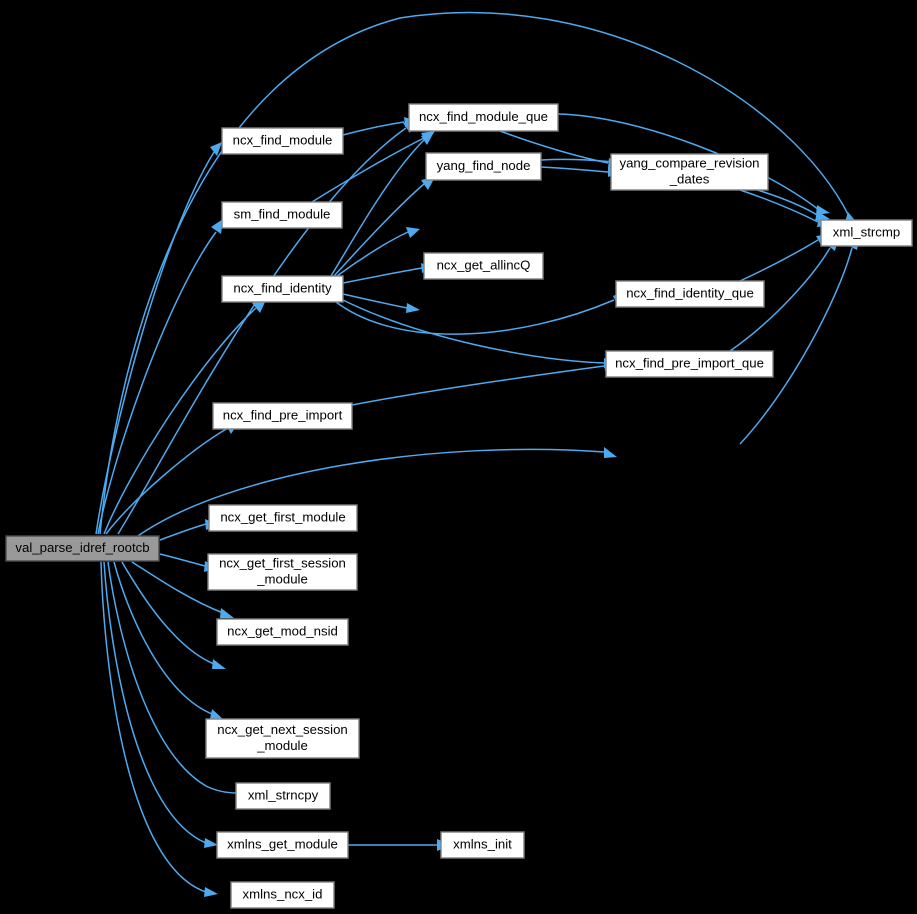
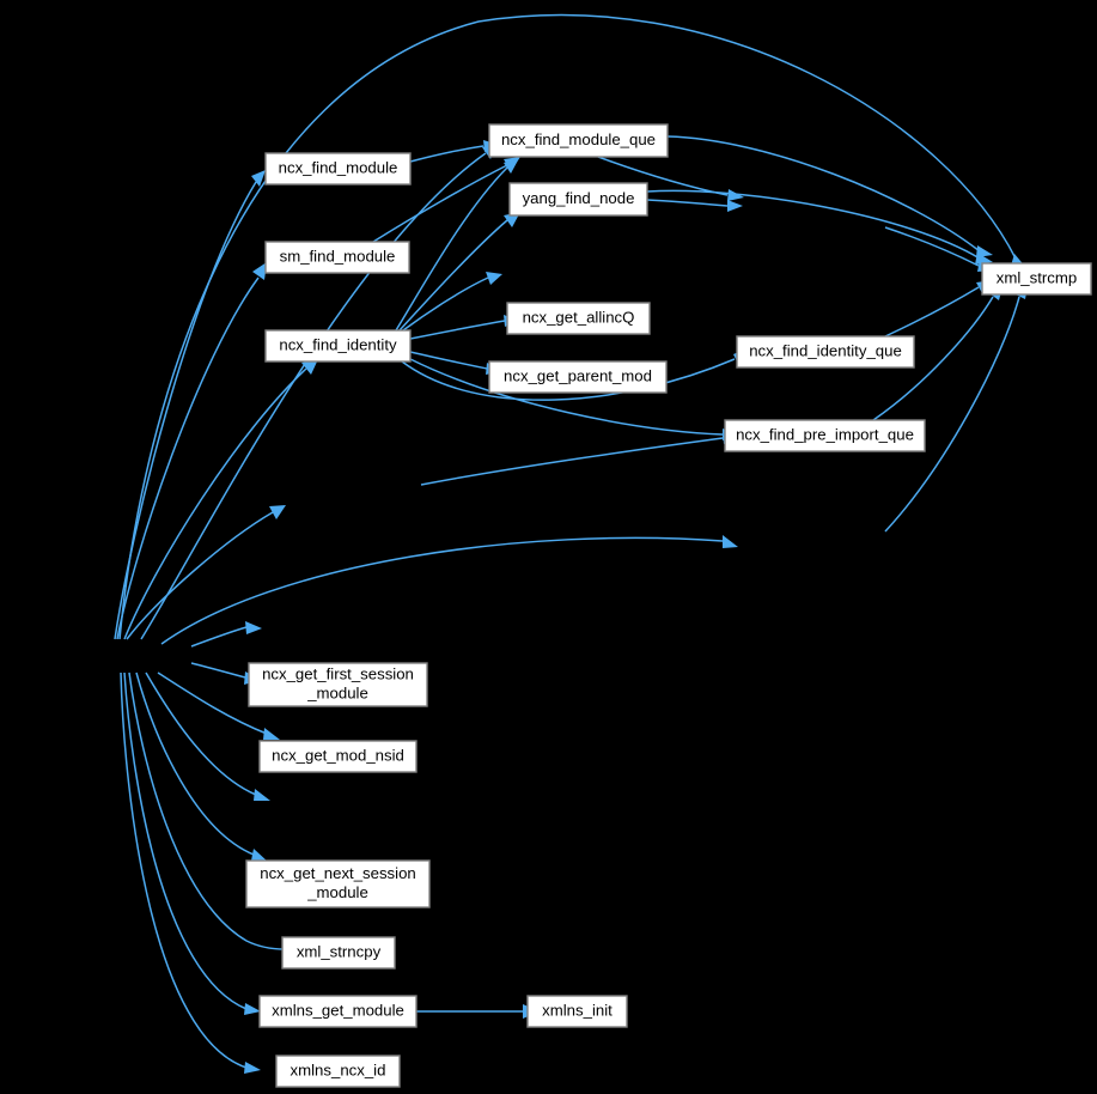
- val_parse_idref_rootcb
  ncx_find_module
  ncx_find_module_que
  yang_find_node
- yang_compare_revision
- _dates
  xml_strcmp
  sm_find_module
  ncx_get_allincQ
  ncx_find_identity
  ncx_find_identity_que
+ ncx_get_parent_mod
  ncx_find_pre_import_que
- ncx_find_pre_import
- ncx_get_first_module
  ncx_get_first_session
  _module
  ncx_get_mod_nsid
  ncx_get_next_session
  _module
  xml_strncpy
  xmlns_get_module
  xmlns_init
  xmlns_ncx_id
